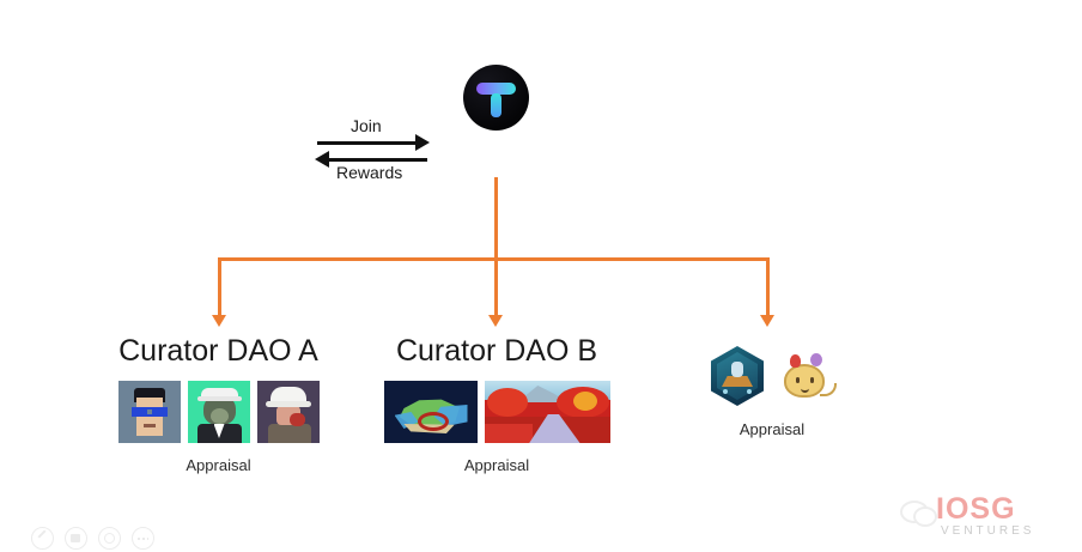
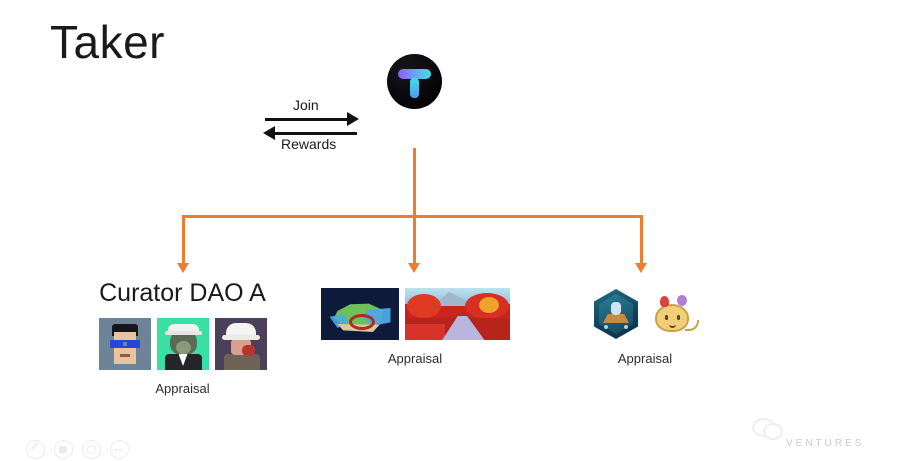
+ Taker
  Join
  Rewards
  Curator DAO A
  Appraisal
- Curator DAO B
  Appraisal
  Appraisal
- IOSG
  VENTURES
